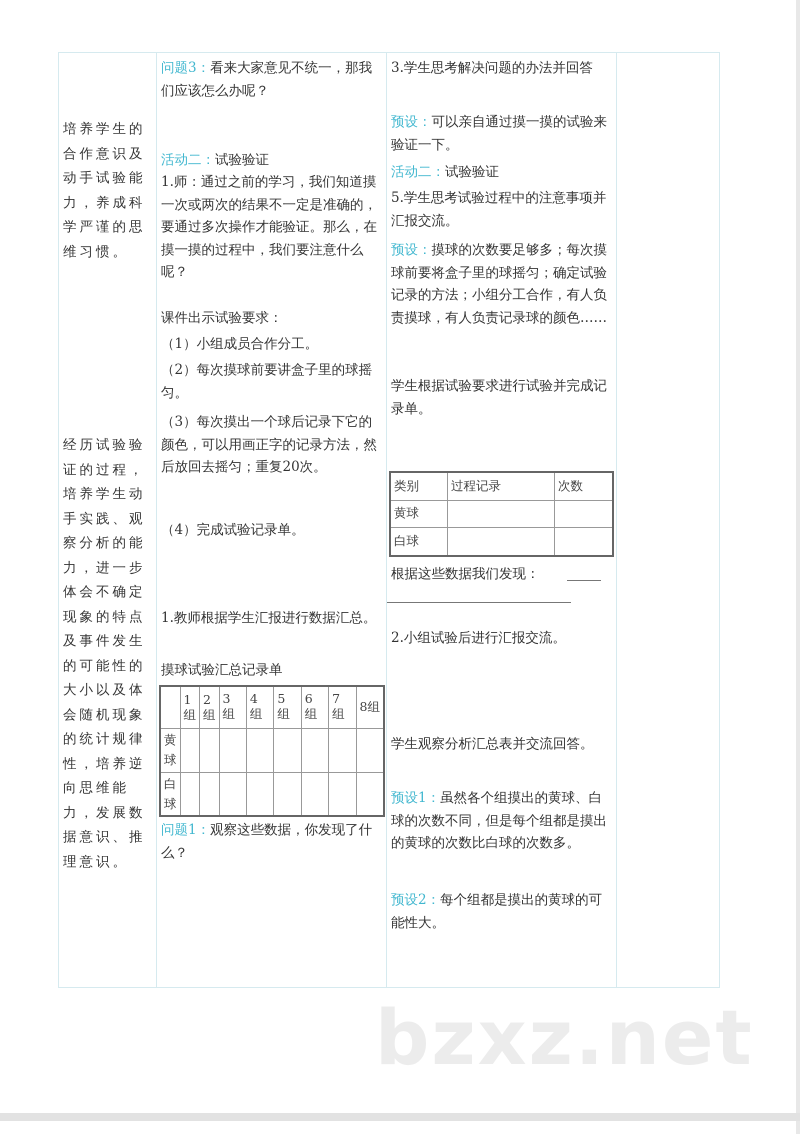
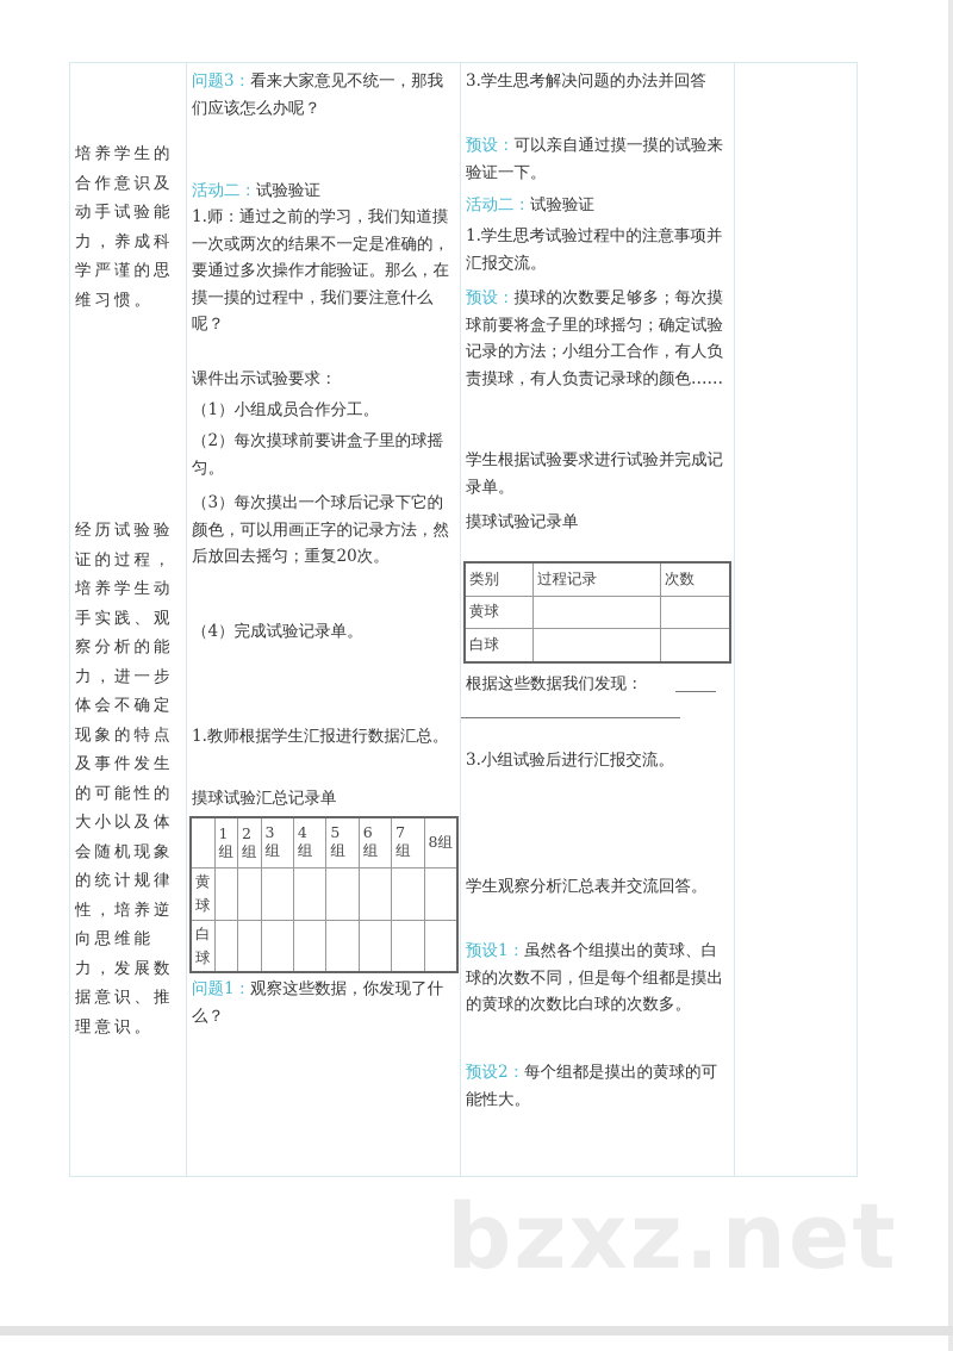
  培养学生的合作意识及动手试验能力，养成科学严谨的思维习惯。
  经历试验验证的过程，培养学生动手实践、观察分析的能力，进一步体会不确定现象的特点及事件发生的可能性的大小以及体会随机现象的统计规律性，培养逆向思维能力，发展数据意识、推理意识。
  问题3：看来大家意见不统一，那我们应该怎么办呢？
  活动二：试验验证
  1.师：通过之前的学习，我们知道摸一次或两次的结果不一定是准确的，要通过多次操作才能验证。那么，在摸一摸的过程中，我们要注意什么呢？
  课件出示试验要求：
  （1）小组成员合作分工。
  （2）每次摸球前要讲盒子里的球摇匀。
  （3）每次摸出一个球后记录下它的颜色，可以用画正字的记录方法，然后放回去摇匀；重复20次。
  （4）完成试验记录单。
  1.教师根据学生汇报进行数据汇总。
  摸球试验汇总记录单
  	1组	2组	3组	4组	5组	6组	7组	8组
  黄球
  白球
  问题1：观察这些数据，你发现了什么？
  3.学生思考解决问题的办法并回答
  预设：可以亲自通过摸一摸的试验来验证一下。
  活动二：试验验证
- 5.学生思考试验过程中的注意事项并汇报交流。
+ 1.学生思考试验过程中的注意事项并汇报交流。
  预设：摸球的次数要足够多；每次摸球前要将盒子里的球摇匀；确定试验记录的方法；小组分工合作，有人负责摸球，有人负责记录球的颜色……
  学生根据试验要求进行试验并完成记录单。
+ 摸球试验记录单
  类别	过程记录	次数
  黄球
  白球
  根据这些数据我们发现：
- 2.小组试验后进行汇报交流。
+ 3.小组试验后进行汇报交流。
  学生观察分析汇总表并交流回答。
  预设1：虽然各个组摸出的黄球、白球的次数不同，但是每个组都是摸出的黄球的次数比白球的次数多。
  预设2：每个组都是摸出的黄球的可能性大。
